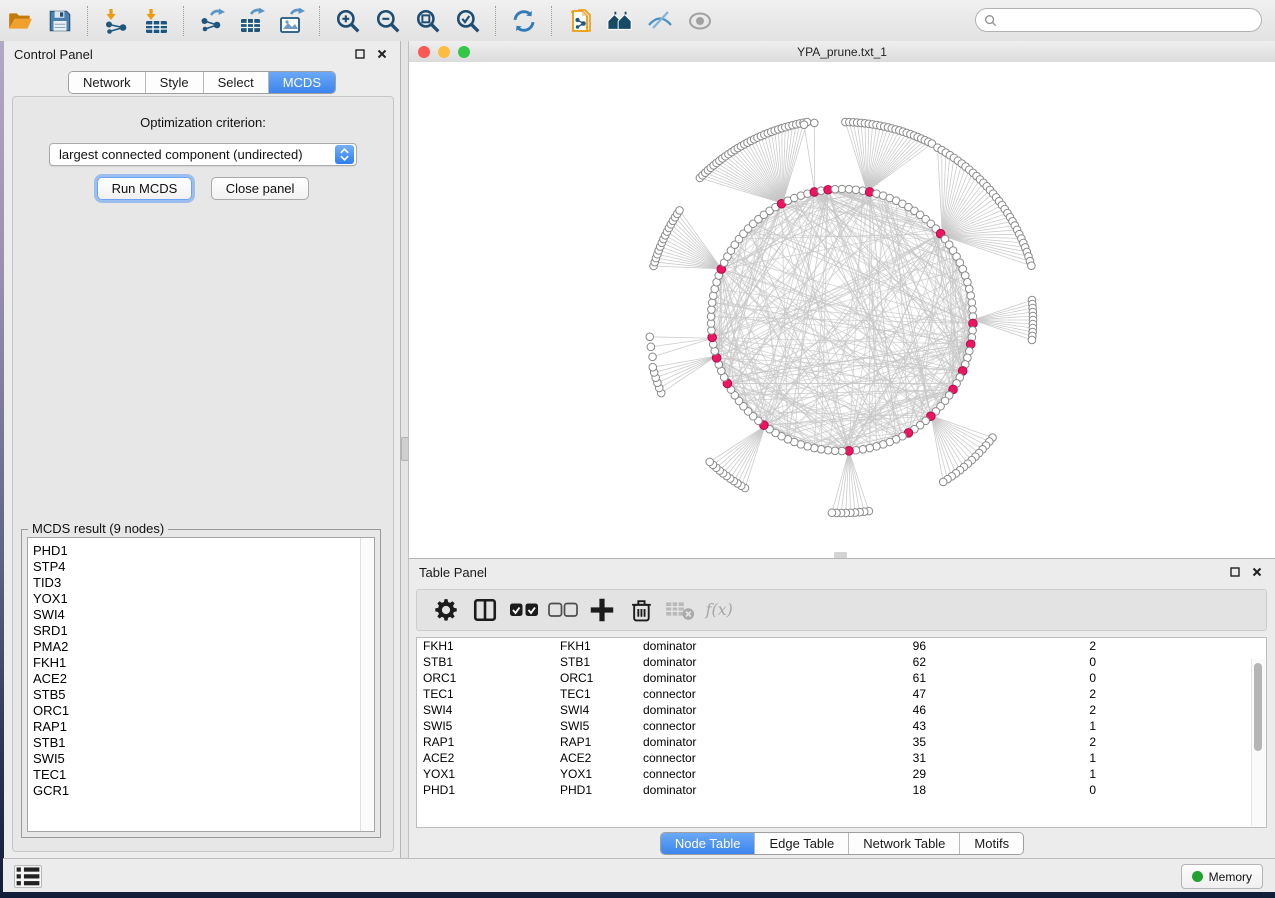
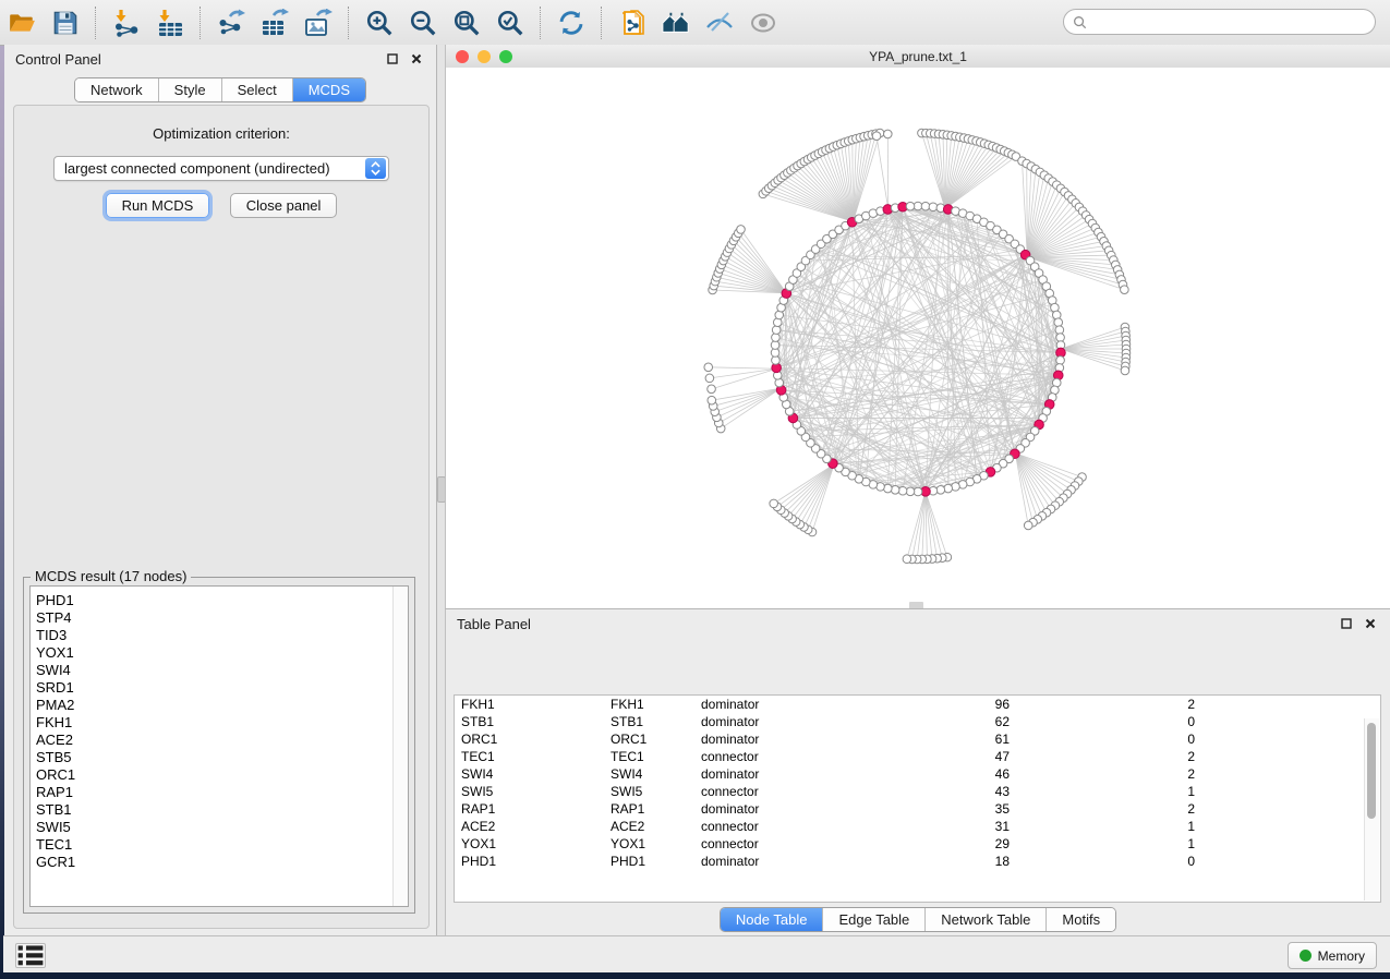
  Control Panel
  Network
  Style
  Select
  MCDS
  Optimization criterion:
  largest connected component (undirected)
  Run MCDS Close panel
- MCDS result (9 nodes)
+ MCDS result (17 nodes)
  PHD1
  STP4
  TID3
  YOX1
  SWI4
  SRD1
  PMA2
  FKH1
  ACE2
  STB5
  ORC1
  RAP1
  STB1
  SWI5
  TEC1
  GCR1
  YPA_prune.txt_1
  Table Panel
- f(x)
  FKH1
  FKH1
  dominator
  96
  2
  STB1
  STB1
  dominator
  62
  0
  ORC1
  ORC1
  dominator
  61
  0
  TEC1
  TEC1
  connector
  47
  2
  SWI4
  SWI4
  dominator
  46
  2
  SWI5
  SWI5
  connector
  43
  1
  RAP1
  RAP1
  dominator
  35
  2
  ACE2
  ACE2
  connector
  31
  1
  YOX1
  YOX1
  connector
  29
  1
  PHD1
  PHD1
  dominator
  18
  0
  Node Table
  Edge Table
  Network Table
  Motifs
  Memory
